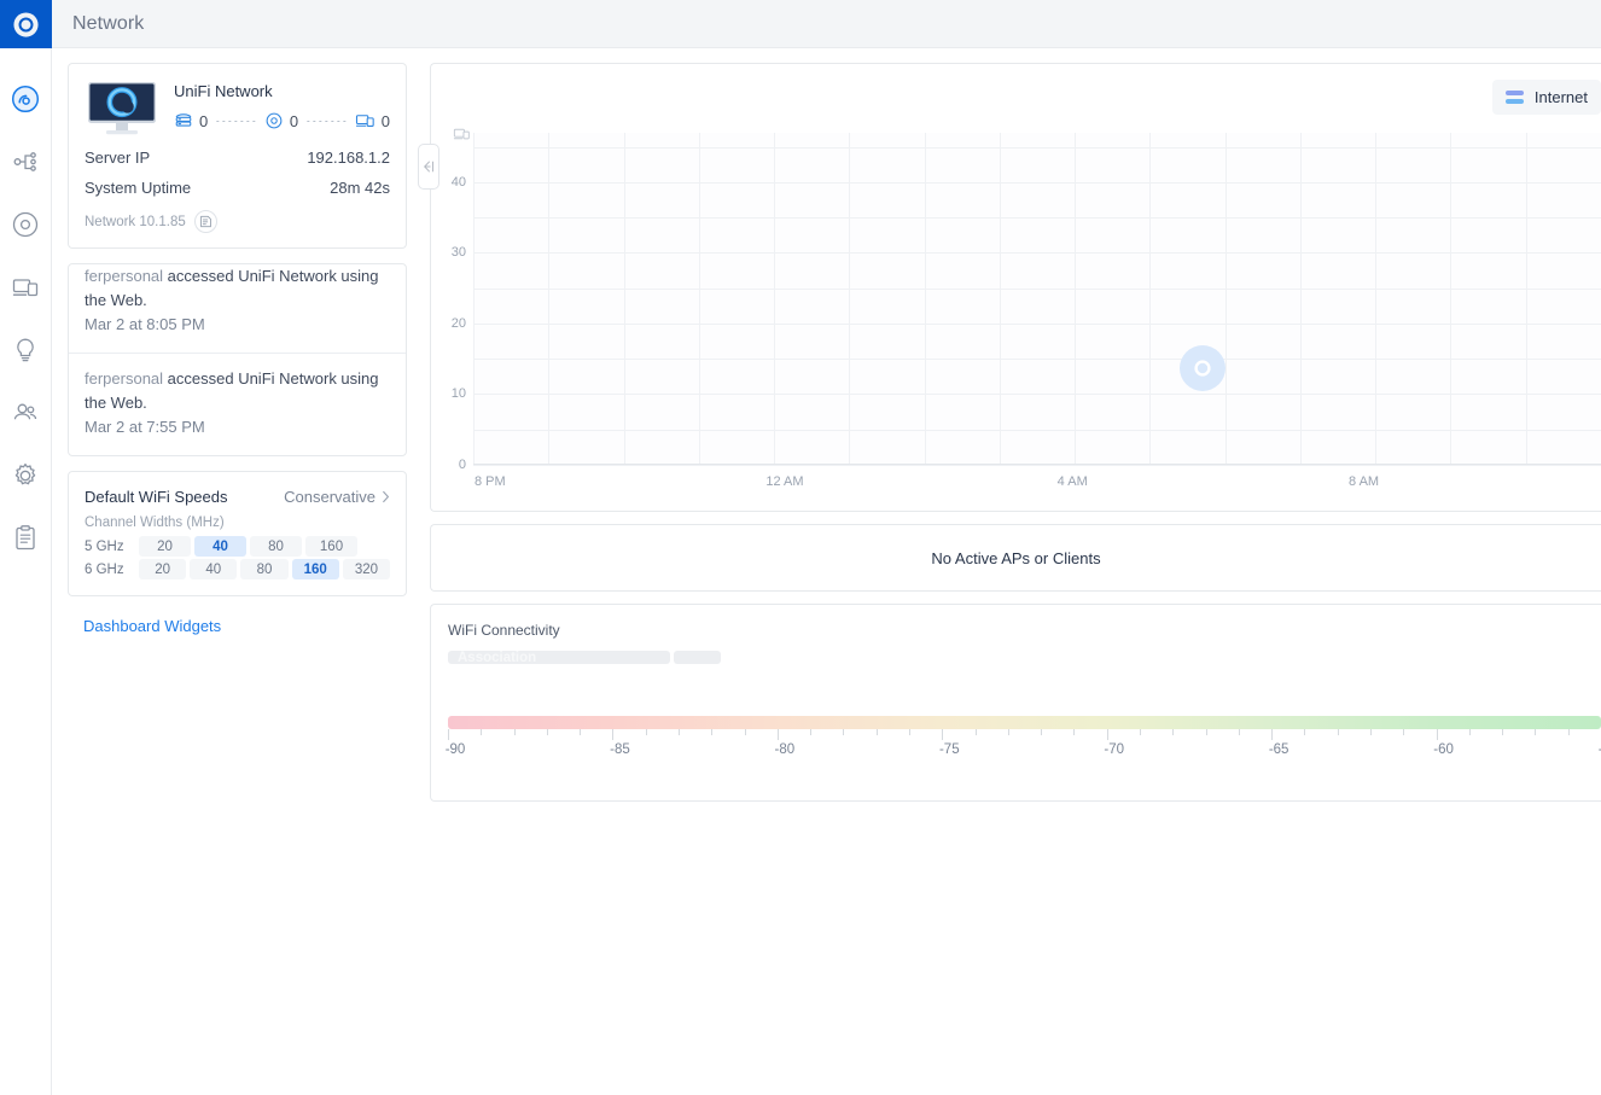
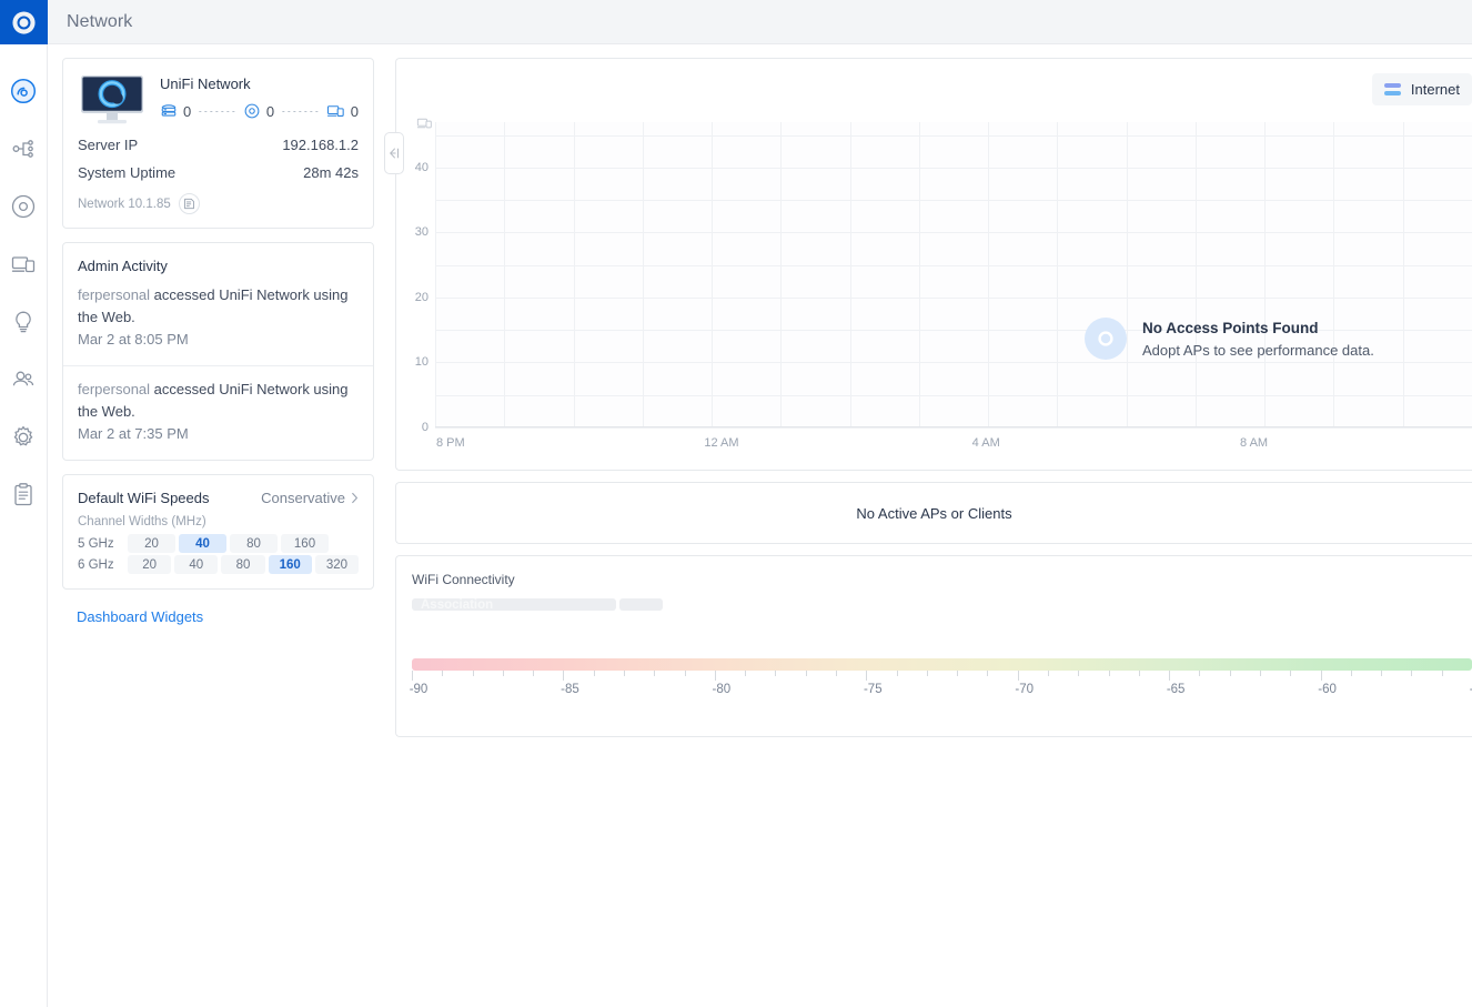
  Network
  UniFi Network
  0
  0
  0
  Server IP
  192.168.1.2
  System Uptime
  28m 42s
  Network 10.1.85
+ Admin Activity
  ferpersonal accessed UniFi Network using the Web.
  Mar 2 at 8:05 PM
  ferpersonal accessed UniFi Network using the Web.
- Mar 2 at 7:55 PM
+ Mar 2 at 7:35 PM
  Default WiFi Speeds
  Conservative
  Channel Widths (MHz)
  5 GHz
  20
  40
  80
  160
  6 GHz
  20
  40
  80
  160
  320
  Dashboard Widgets
  Internet
  0
  10
  20
  30
  40
  8 PM
  12 AM
  4 AM
  8 AM
+ No Access Points Found
+ Adopt APs to see performance data.
  No Active APs or Clients
  WiFi Connectivity
  -90
  -85
  -80
  -75
  -70
  -65
  -60
